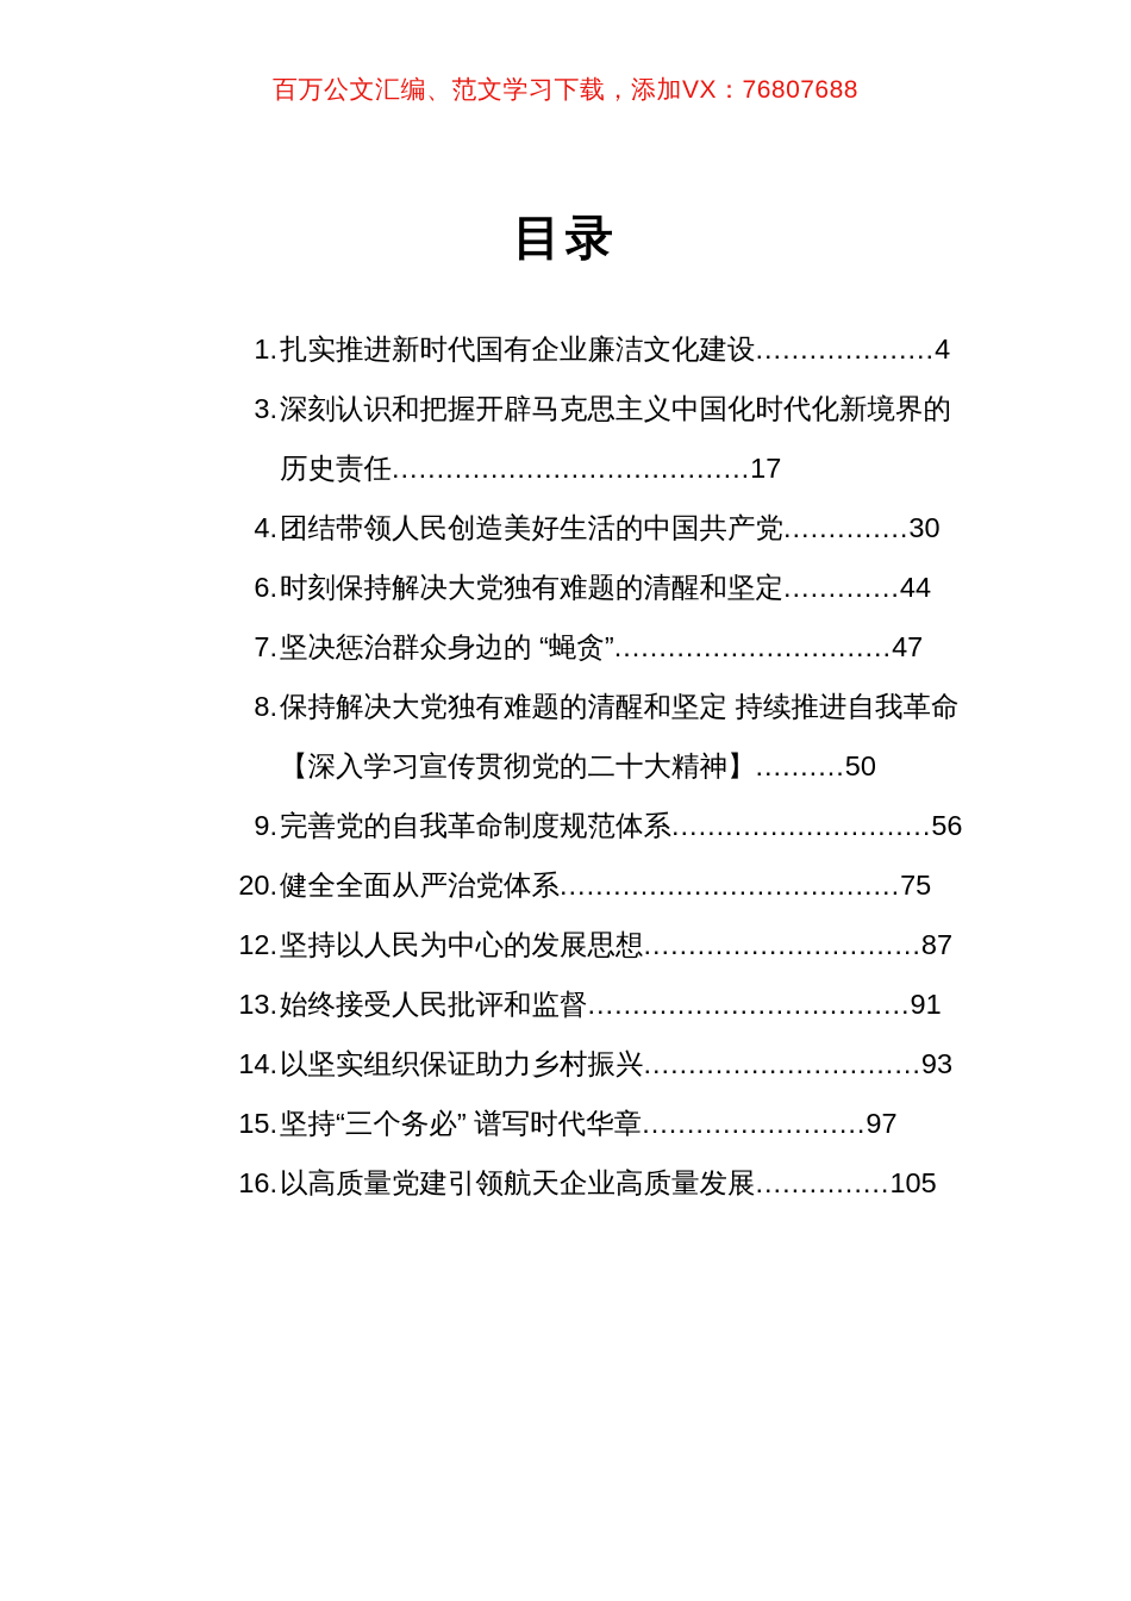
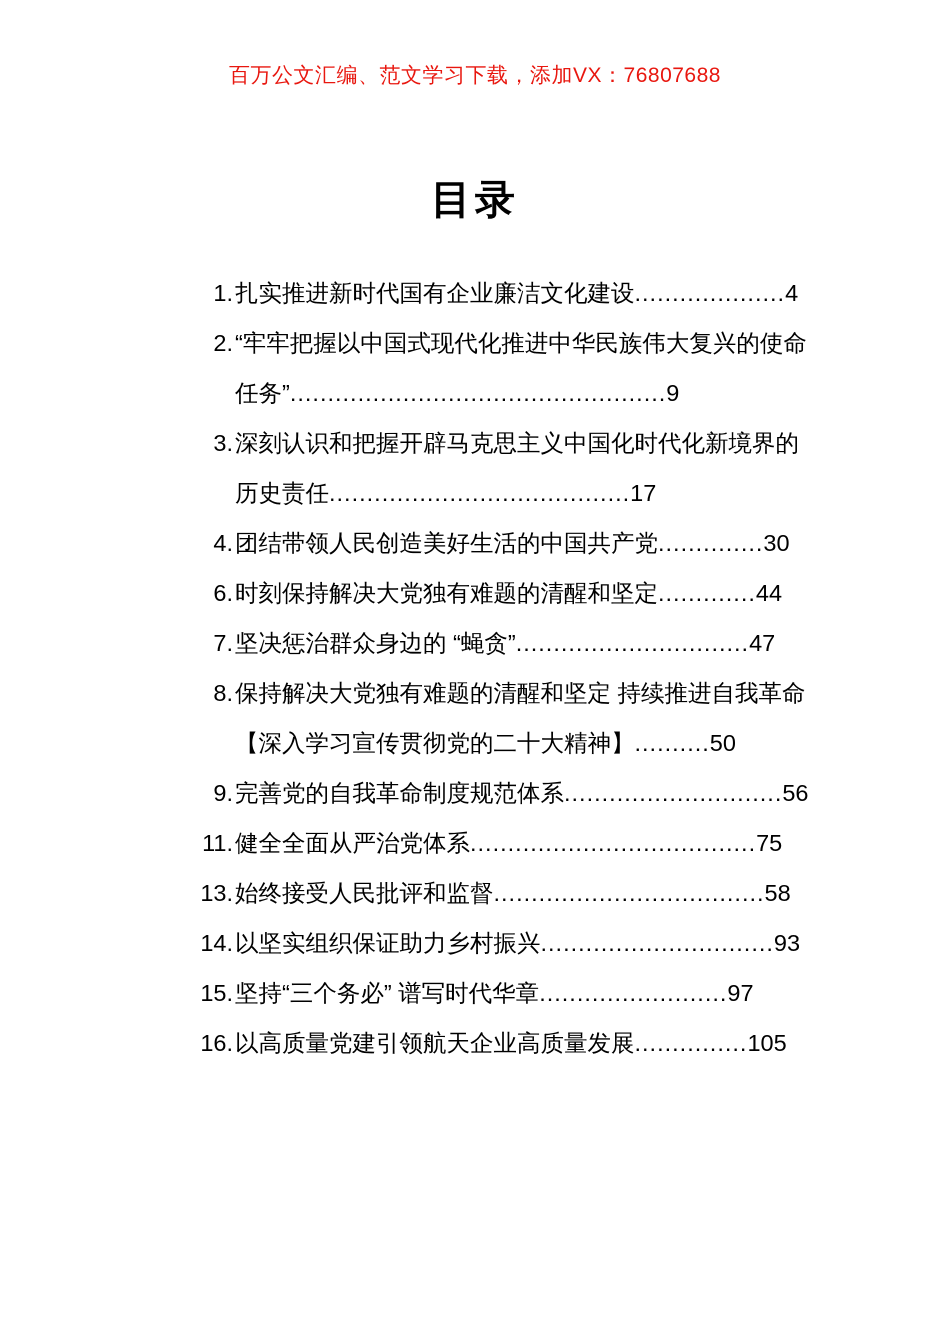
  百万公文汇编、范文学习下载，添加VX：76807688
  目录
  1.
  扎实推进新时代国有企业廉洁文化建设....................4
+ 2.
+ “牢牢把握以中国式现代化推进中华民族伟大复兴的使命任务”..................................................9
  3.
  深刻认识和把握开辟马克思主义中国化时代化新境界的历史责任........................................17
  4.
  团结带领人民创造美好生活的中国共产党..............30
  6.
  时刻保持解决大党独有难题的清醒和坚定.............44
  7.
  坚决惩治群众身边的 “蝇贪”...............................47
  8.
  保持解决大党独有难题的清醒和坚定 持续推进自我革命【深入学习宣传贯彻党的二十大精神】..........50
  9.
  完善党的自我革命制度规范体系.............................56
- 20.
+ 11.
  健全全面从严治党体系......................................75
- 12.
- 坚持以人民为中心的发展思想...............................87
  13.
- 始终接受人民批评和监督....................................91
+ 始终接受人民批评和监督....................................58
  14.
  以坚实组织保证助力乡村振兴...............................93
  15.
  坚持“三个务必” 谱写时代华章.........................97
  16.
  以高质量党建引领航天企业高质量发展...............105
